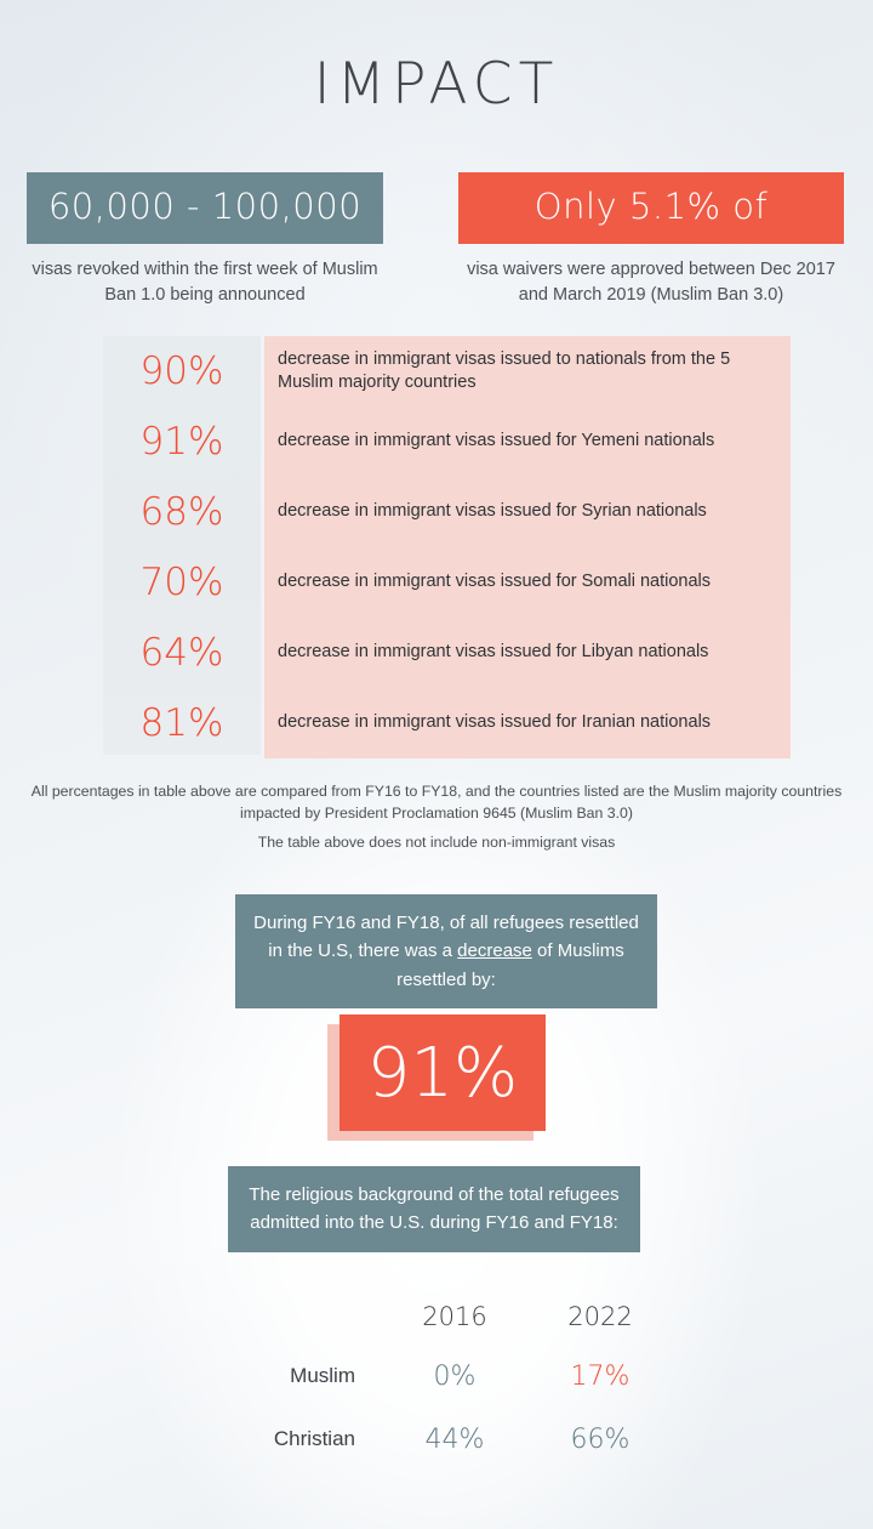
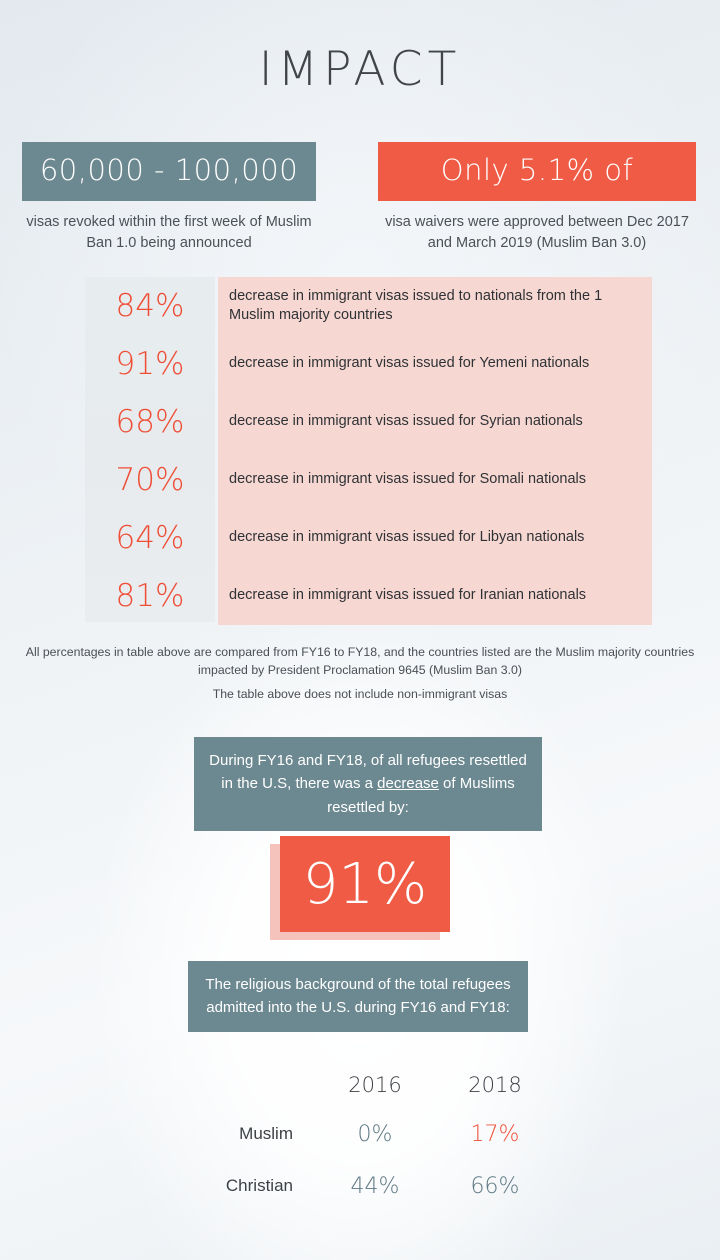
  IMPACT
  60,000 - 100,000
  visas revoked within the first week of Muslim Ban 1.0 being announced
  Only 5.1% of
  visa waivers were approved between Dec 2017 and March 2019 (Muslim Ban 3.0)
- 90%
+ 84%
- decrease in immigrant visas issued to nationals from the 5 Muslim majority countries
+ decrease in immigrant visas issued to nationals from the 1 Muslim majority countries
  91%
  decrease in immigrant visas issued for Yemeni nationals
  68%
  decrease in immigrant visas issued for Syrian nationals
  70%
  decrease in immigrant visas issued for Somali nationals
  64%
  decrease in immigrant visas issued for Libyan nationals
  81%
  decrease in immigrant visas issued for Iranian nationals
  All percentages in table above are compared from FY16 to FY18, and the countries listed are the Muslim majority countries impacted by President Proclamation 9645 (Muslim Ban 3.0)
  The table above does not include non-immigrant visas
  During FY16 and FY18, of all refugees resettled in the U.S, there was a decrease of Muslims resettled by:
  91%
  The religious background of the total refugees admitted into the U.S. during FY16 and FY18:
  2016
- 2022
+ 2018
  Muslim
  0%
  17%
  Christian
  44%
  66%
